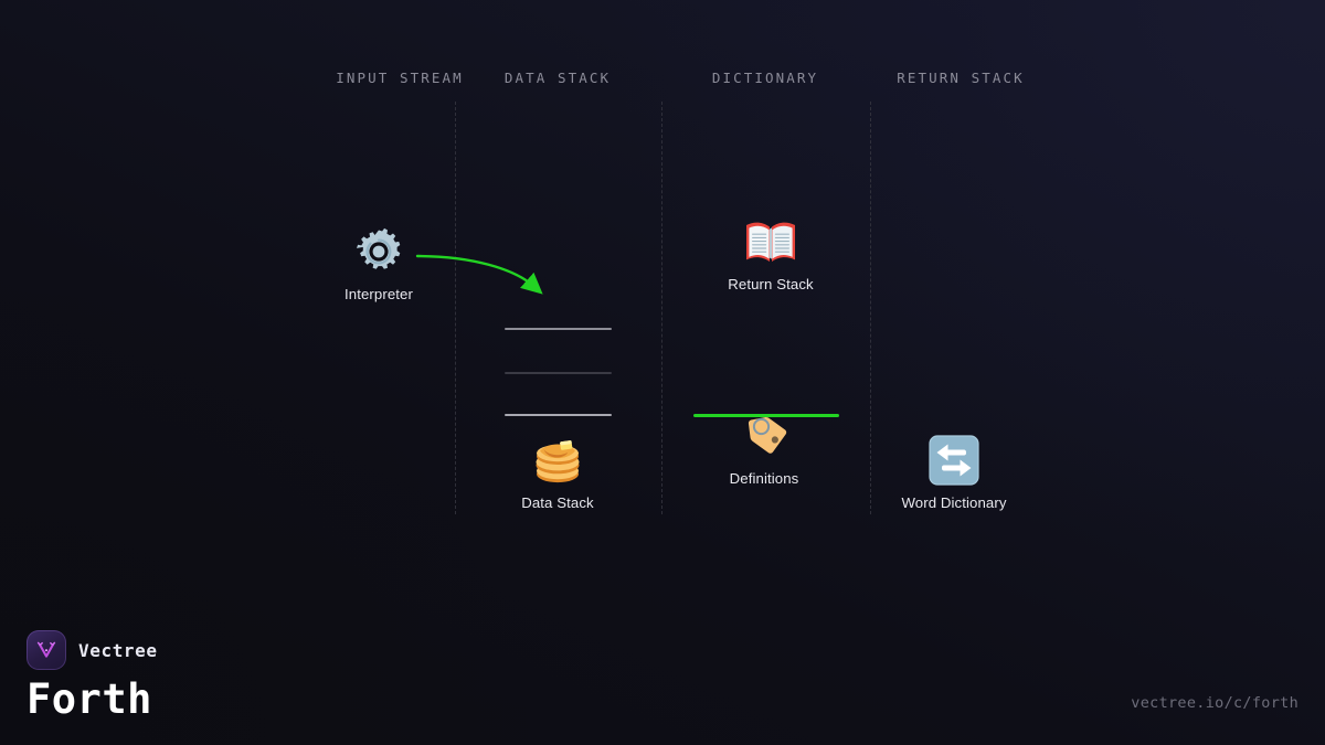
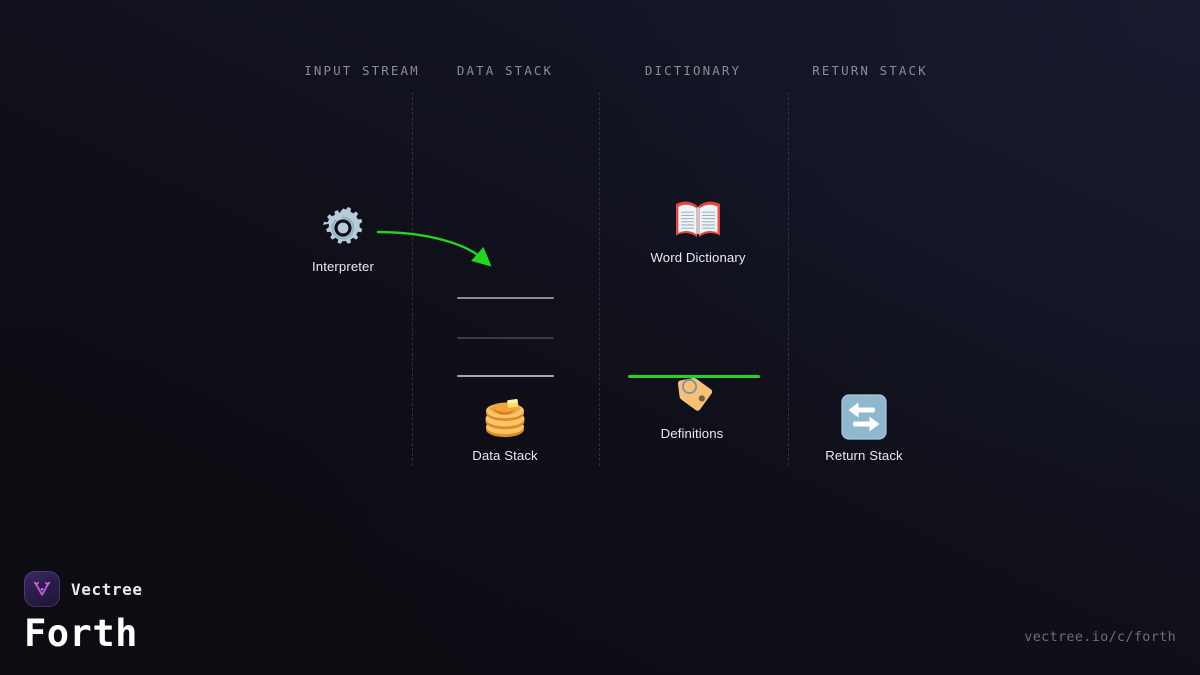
  INPUT STREAM
  DATA STACK
  DICTIONARY
  RETURN STACK
  Interpreter
- Return Stack
+ Word Dictionary
  Definitions
  Data Stack
- Word Dictionary
+ Return Stack
  Vectree
  Forth
  vectree.io/c/forth
